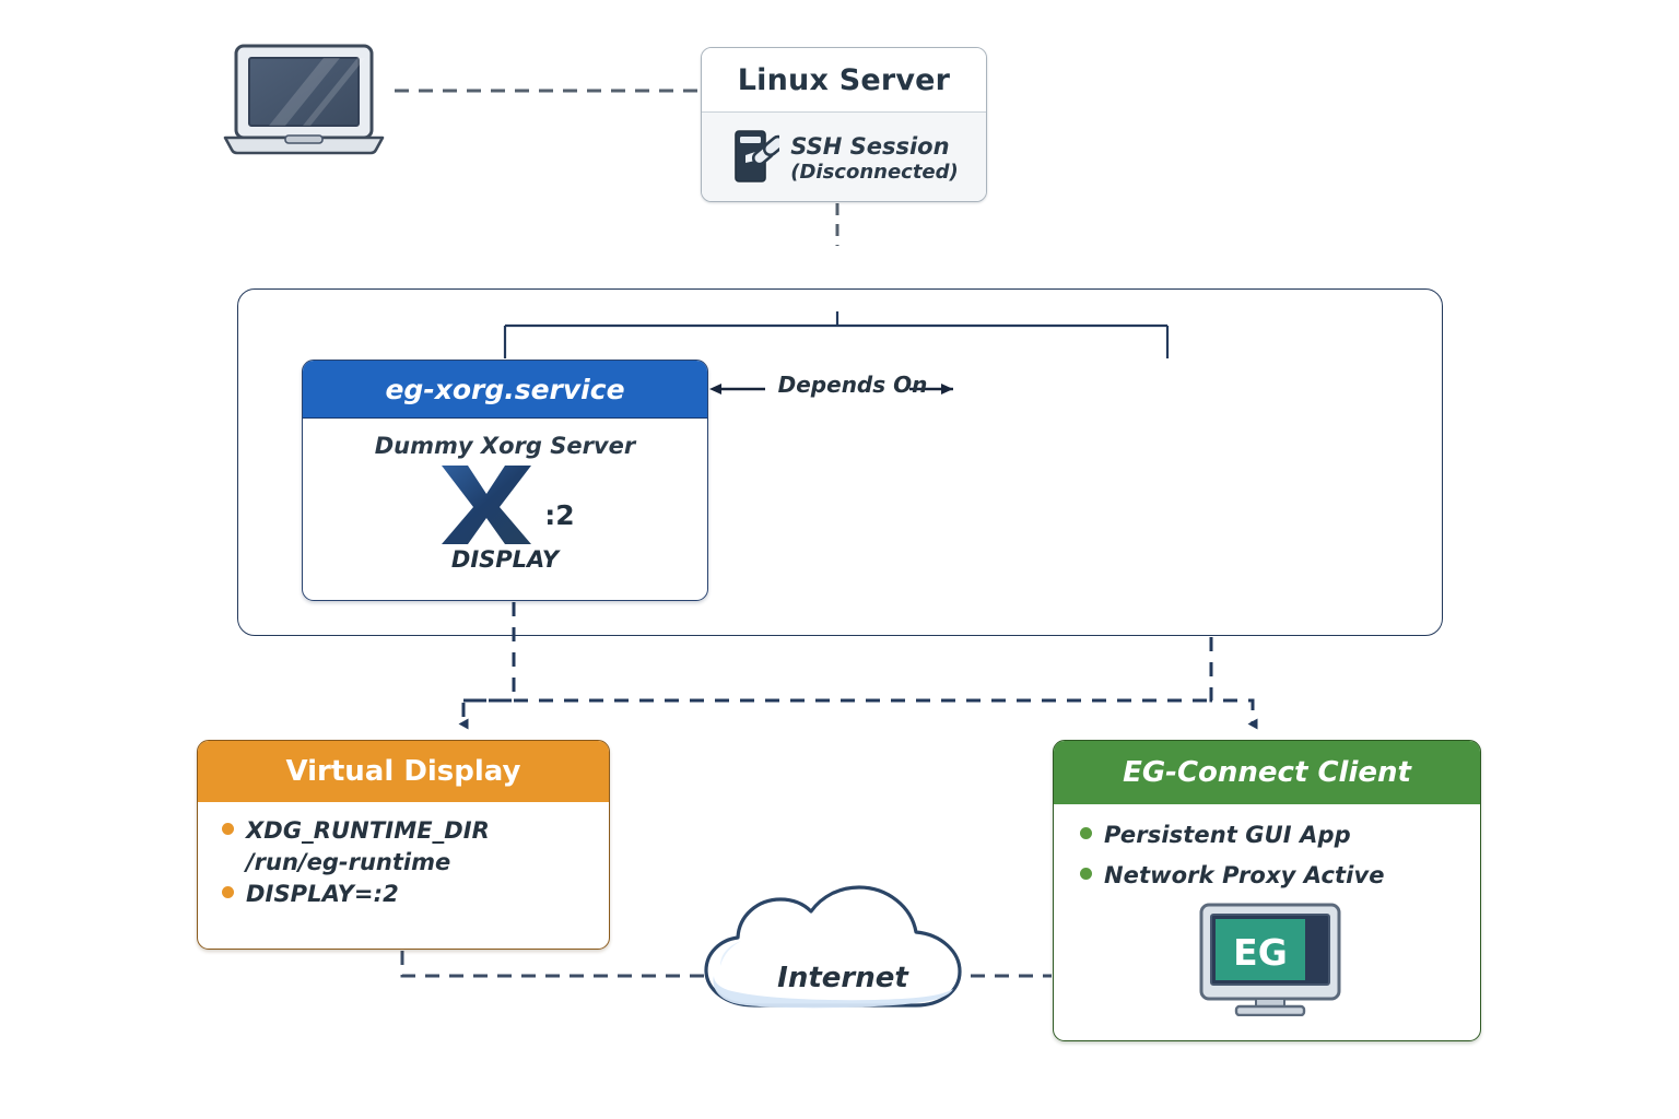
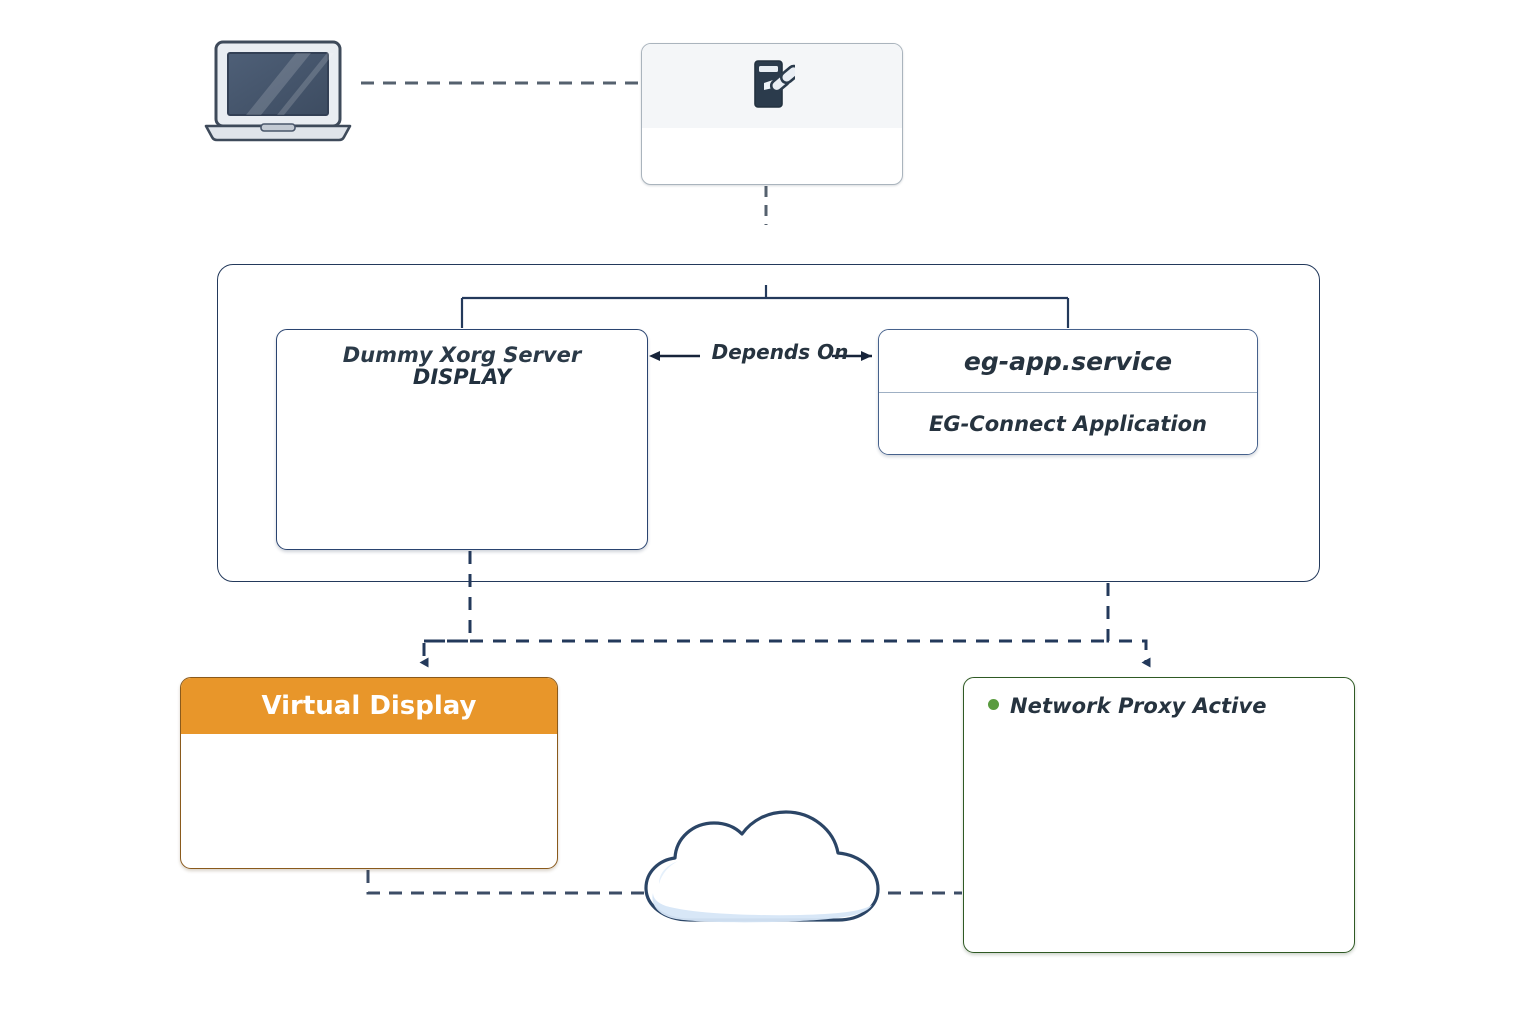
- Linux Server
- SSH Session
- (Disconnected)
- eg-xorg.service
  Dummy Xorg Server
- :2
  DISPLAY
+ eg-app.service
+ EG-Connect Application
  Depends On
  Virtual Display
- XDG_RUNTIME_DIR
- /run/eg-runtime
- DISPLAY=:2
- EG-Connect Client
- Persistent GUI App
  Network Proxy Active
- EG
- Internet
